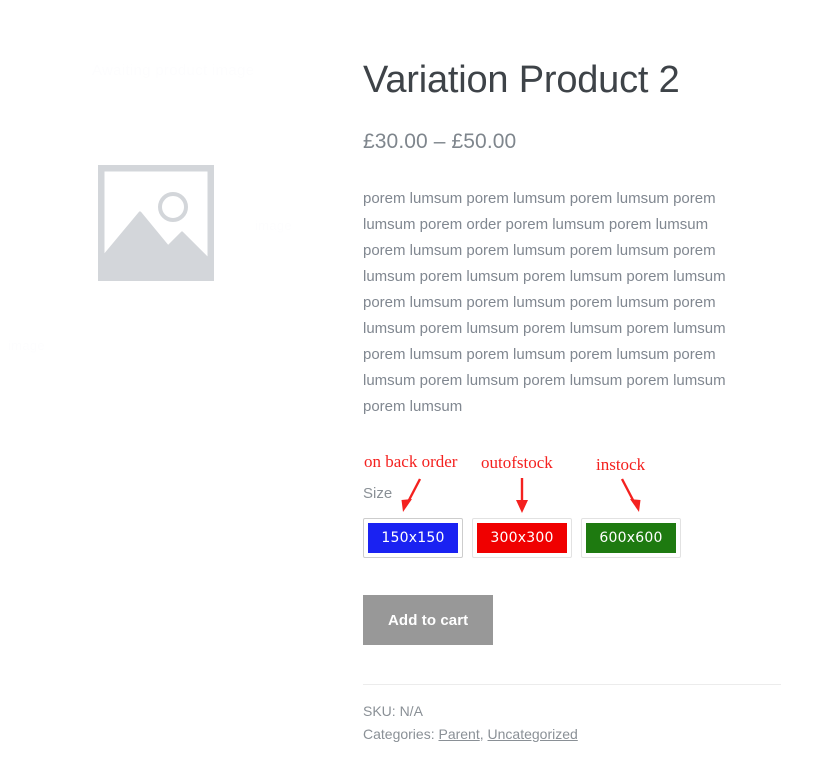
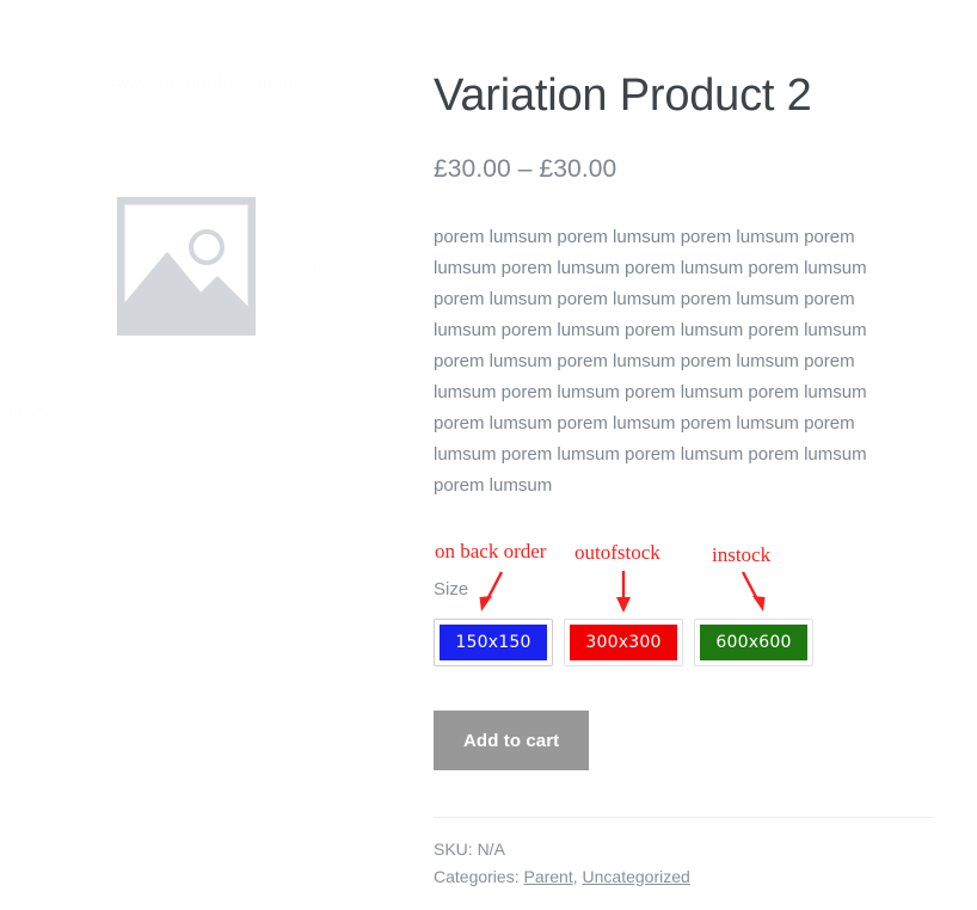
  Variation Product 2
- £30.00 – £50.00
+ £30.00 – £30.00
- porem lumsum porem lumsum porem lumsum porem lumsum porem order porem lumsum porem lumsum porem lumsum porem lumsum porem lumsum porem lumsum porem lumsum porem lumsum porem lumsum porem lumsum porem lumsum porem lumsum porem lumsum porem lumsum porem lumsum porem lumsum porem lumsum porem lumsum porem lumsum porem lumsum porem lumsum porem lumsum porem lumsum porem lumsum
+ porem lumsum porem lumsum porem lumsum porem lumsum porem lumsum porem lumsum porem lumsum porem lumsum porem lumsum porem lumsum porem lumsum porem lumsum porem lumsum porem lumsum porem lumsum porem lumsum porem lumsum porem lumsum porem lumsum porem lumsum porem lumsum porem lumsum porem lumsum porem lumsum porem lumsum porem lumsum porem lumsum porem lumsum porem lumsum
  on back order
  outofstock
  instock
  Size
  150x150
  300x300
  600x600
  Add to cart
  SKU: N/A
  Categories: Parent, Uncategorized
